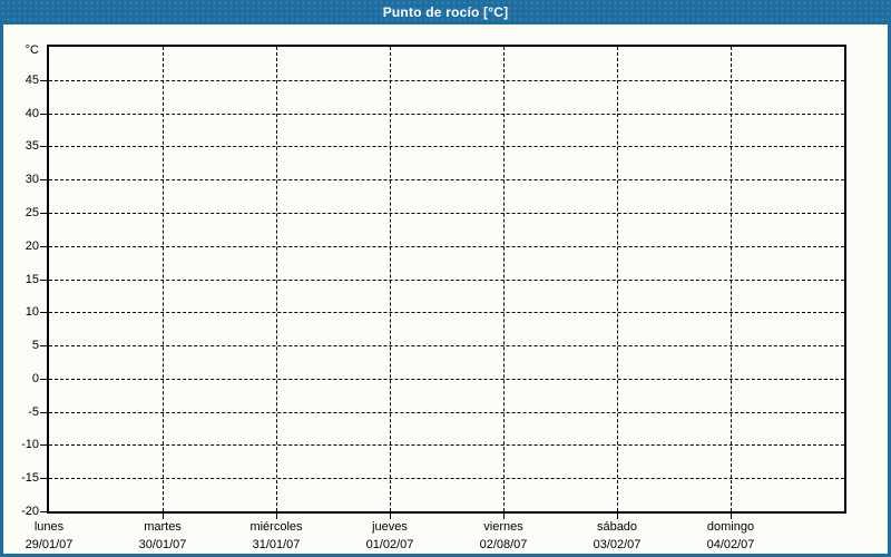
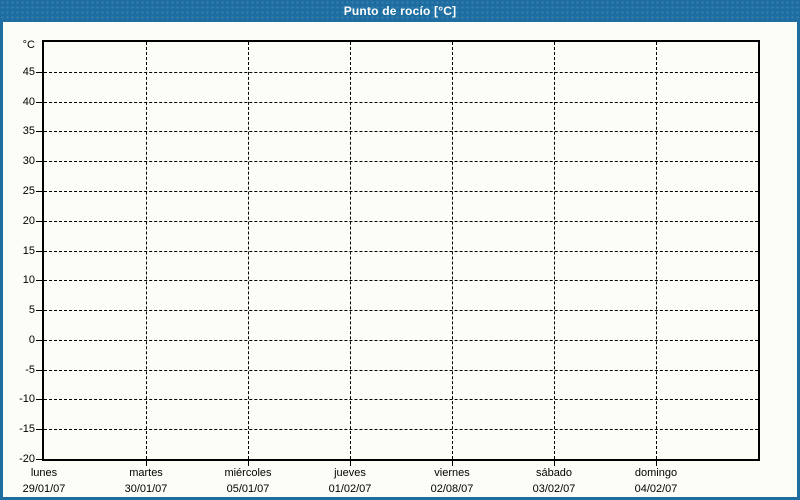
  Punto de rocío [°C]
  45
  40
  35
  30
  25
  20
  15
  10
  5
  0
  -5
  -10
  -15
  -20
  °C
  lunes
  29/01/07
  martes
  30/01/07
  miércoles
- 31/01/07
+ 05/01/07
  jueves
  01/02/07
  viernes
  02/08/07
  sábado
  03/02/07
  domingo
  04/02/07
